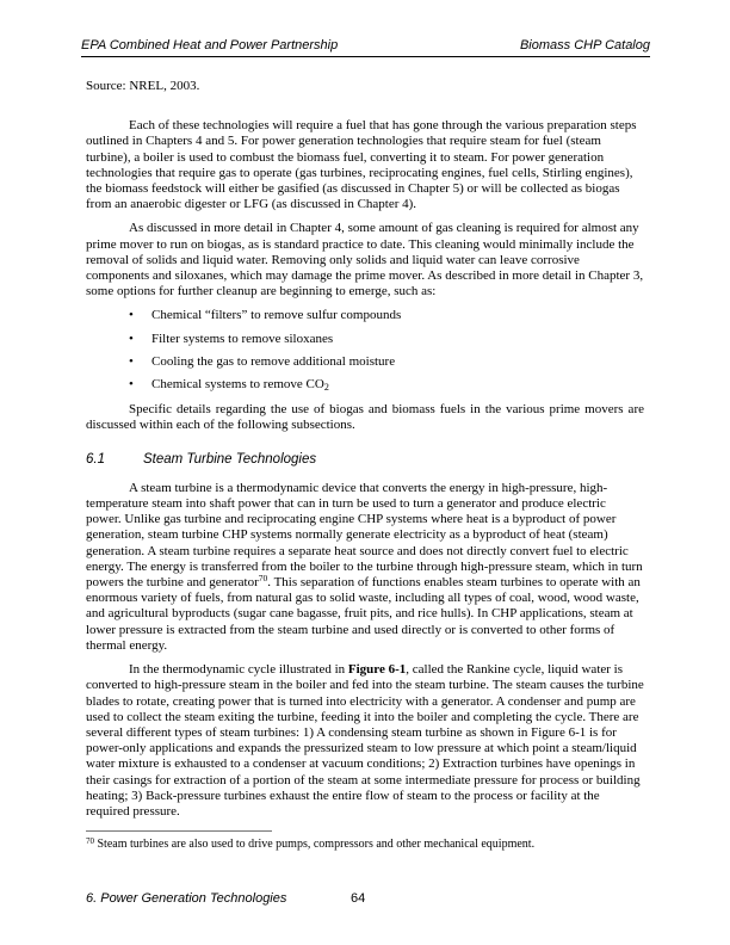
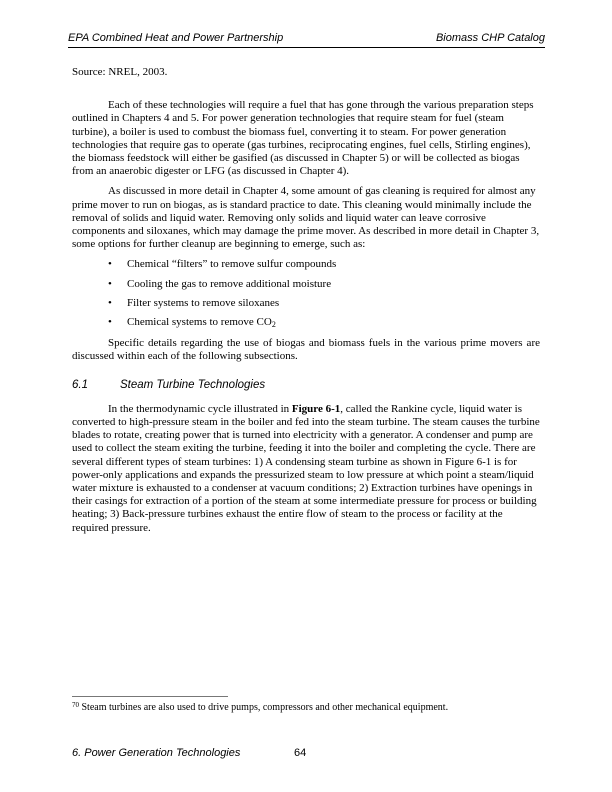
  EPA Combined Heat and Power Partnership
  Biomass CHP Catalog
  Source: NREL, 2003.
  Each of these technologies will require a fuel that has gone through the various preparation steps outlined in Chapters 4 and 5. For power generation technologies that require steam for fuel (steam turbine), a boiler is used to combust the biomass fuel, converting it to steam. For power generation technologies that require gas to operate (gas turbines, reciprocating engines, fuel cells, Stirling engines), the biomass feedstock will either be gasified (as discussed in Chapter 5) or will be collected as biogas from an anaerobic digester or LFG (as discussed in Chapter 4).
  As discussed in more detail in Chapter 4, some amount of gas cleaning is required for almost any prime mover to run on biogas, as is standard practice to date. This cleaning would minimally include the removal of solids and liquid water. Removing only solids and liquid water can leave corrosive components and siloxanes, which may damage the prime mover. As described in more detail in Chapter 3, some options for further cleanup are beginning to emerge, such as:
  •
  Chemical “filters” to remove sulfur compounds
  •
- Filter systems to remove siloxanes
+ Cooling the gas to remove additional moisture
  •
- Cooling the gas to remove additional moisture
+ Filter systems to remove siloxanes
  •
  Chemical systems to remove CO2
  Specific details regarding the use of biogas and biomass fuels in the various prime movers are discussed within each of the following subsections.
  6.1
  Steam Turbine Technologies
- A steam turbine is a thermodynamic device that converts the energy in high-pressure, high-temperature steam into shaft power that can in turn be used to turn a generator and produce electric power. Unlike gas turbine and reciprocating engine CHP systems where heat is a byproduct of power generation, steam turbine CHP systems normally generate electricity as a byproduct of heat (steam) generation. A steam turbine requires a separate heat source and does not directly convert fuel to electric energy. The energy is transferred from the boiler to the turbine through high-pressure steam, which in turn powers the turbine and generator70. This separation of functions enables steam turbines to operate with an enormous variety of fuels, from natural gas to solid waste, including all types of coal, wood, wood waste, and agricultural byproducts (sugar cane bagasse, fruit pits, and rice hulls). In CHP applications, steam at lower pressure is extracted from the steam turbine and used directly or is converted to other forms of thermal energy.
  In the thermodynamic cycle illustrated in Figure 6-1, called the Rankine cycle, liquid water is converted to high-pressure steam in the boiler and fed into the steam turbine. The steam causes the turbine blades to rotate, creating power that is turned into electricity with a generator. A condenser and pump are used to collect the steam exiting the turbine, feeding it into the boiler and completing the cycle. There are several different types of steam turbines: 1) A condensing steam turbine as shown in Figure 6-1 is for power-only applications and expands the pressurized steam to low pressure at which point a steam/liquid water mixture is exhausted to a condenser at vacuum conditions; 2) Extraction turbines have openings in their casings for extraction of a portion of the steam at some intermediate pressure for process or building heating; 3) Back-pressure turbines exhaust the entire flow of steam to the process or facility at the required pressure.
  70 Steam turbines are also used to drive pumps, compressors and other mechanical equipment.
  6. Power Generation Technologies
  64
